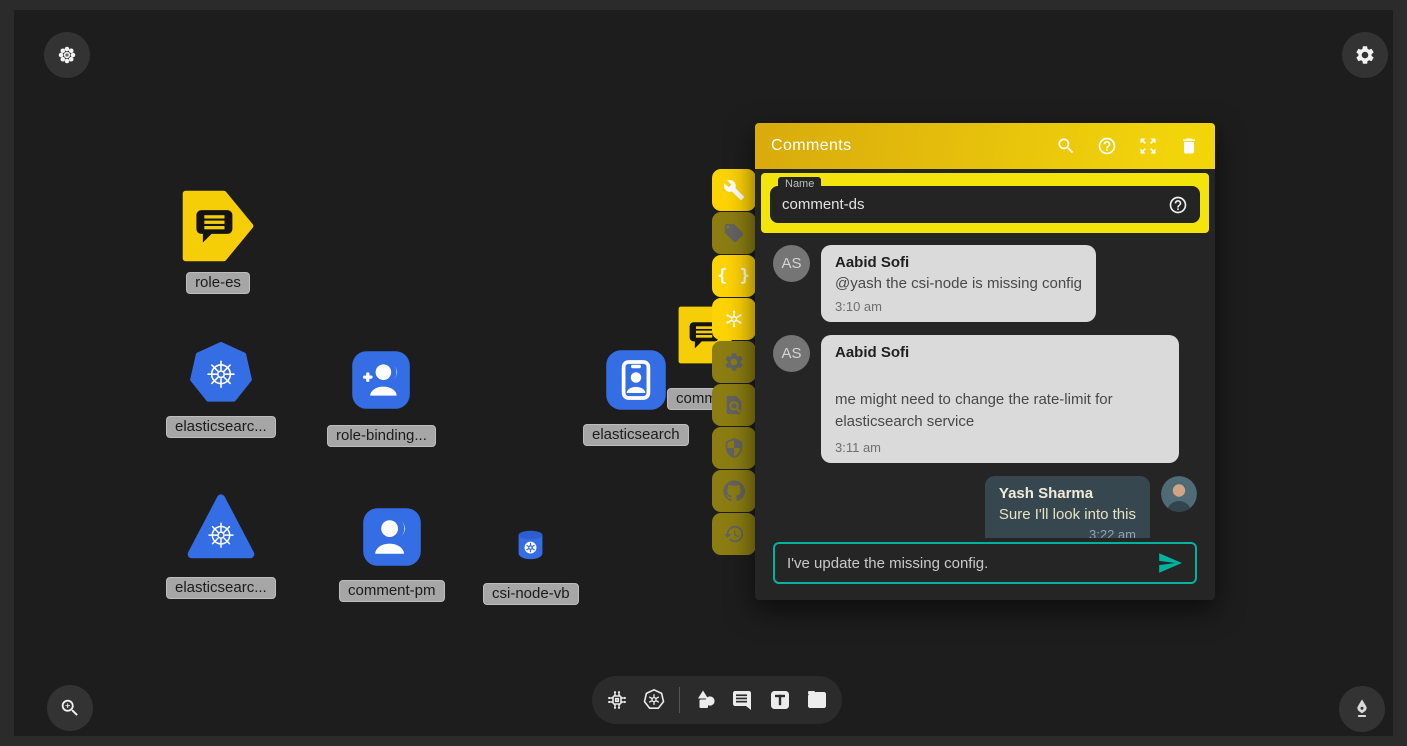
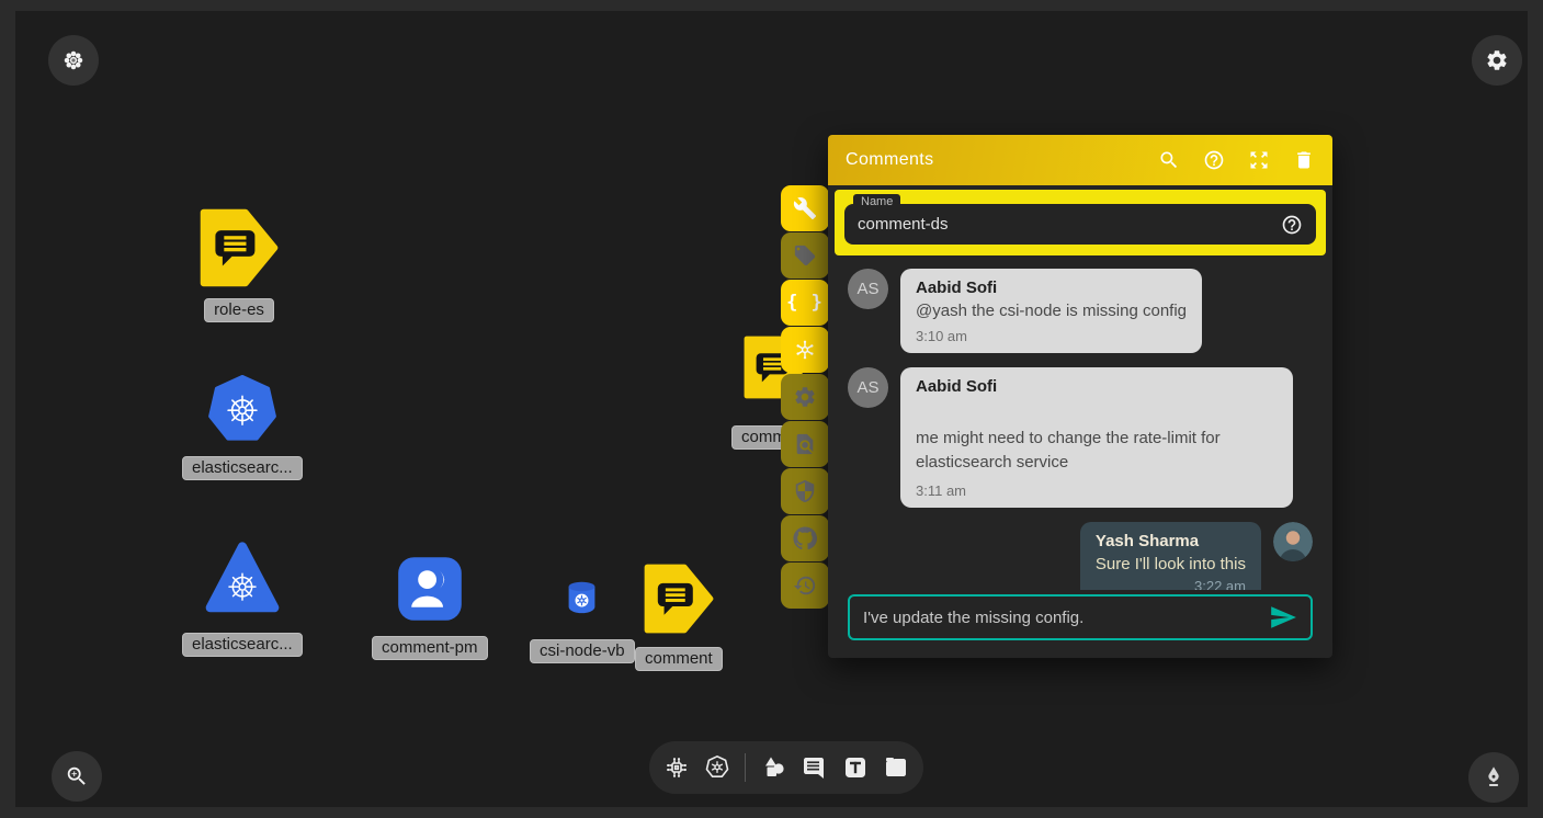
  role-es
  elasticsearc...
- role-binding...
- elasticsearch
  comm
  elasticsearc...
  comment-pm
  csi-node-vb
+ comment
  { }
  Comments
  Name
  comment-ds
  AS
  Aabid Sofi
  @yash the csi-node is missing config
  3:10 am
  AS
  Aabid Sofi
  me might need to change the rate-limit for elasticsearch service
  3:11 am
  Yash Sharma
  Sure I'll look into this
  3:22 am
  I've update the missing config.
